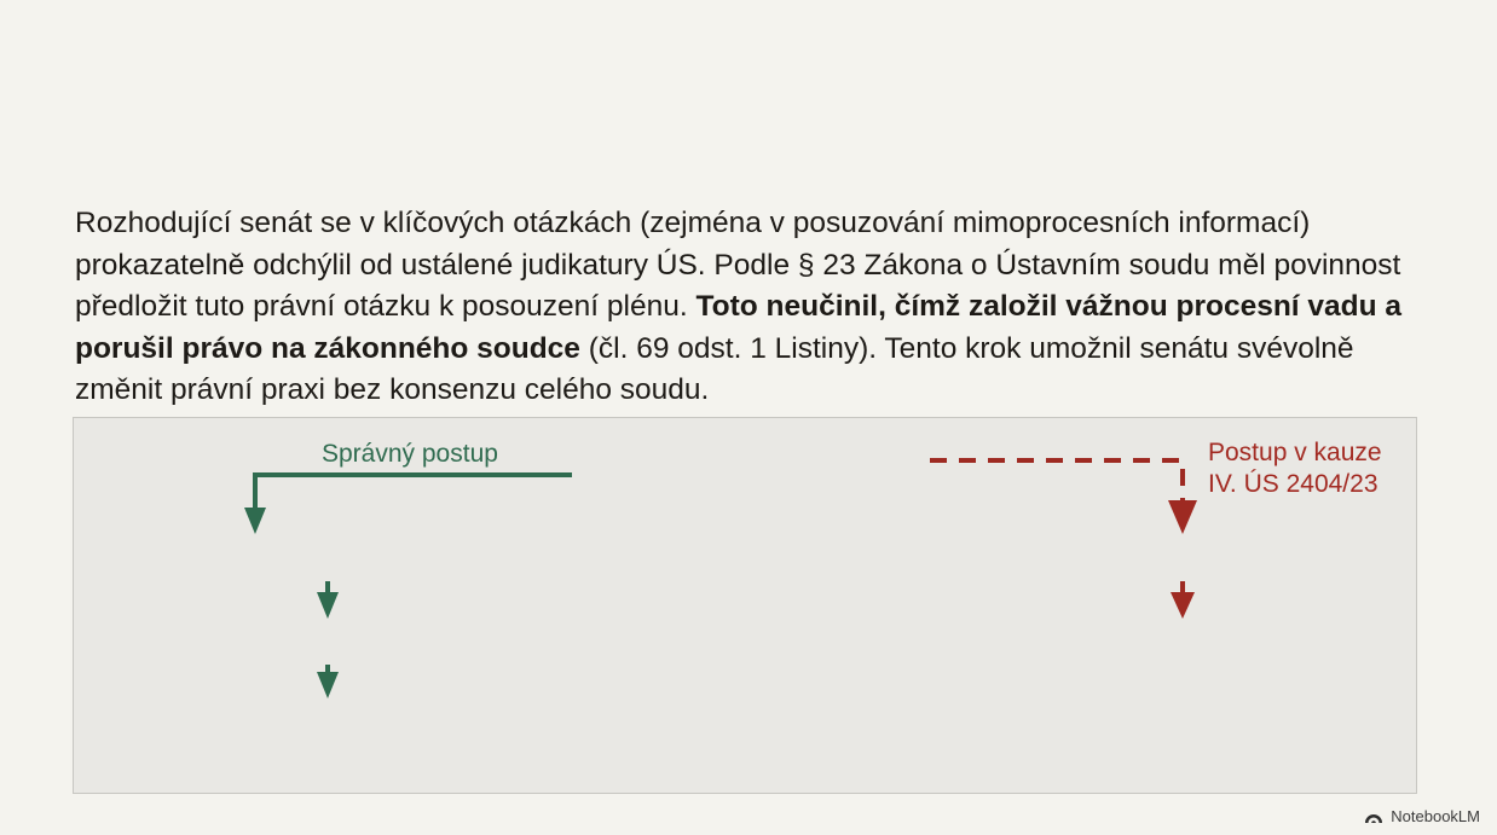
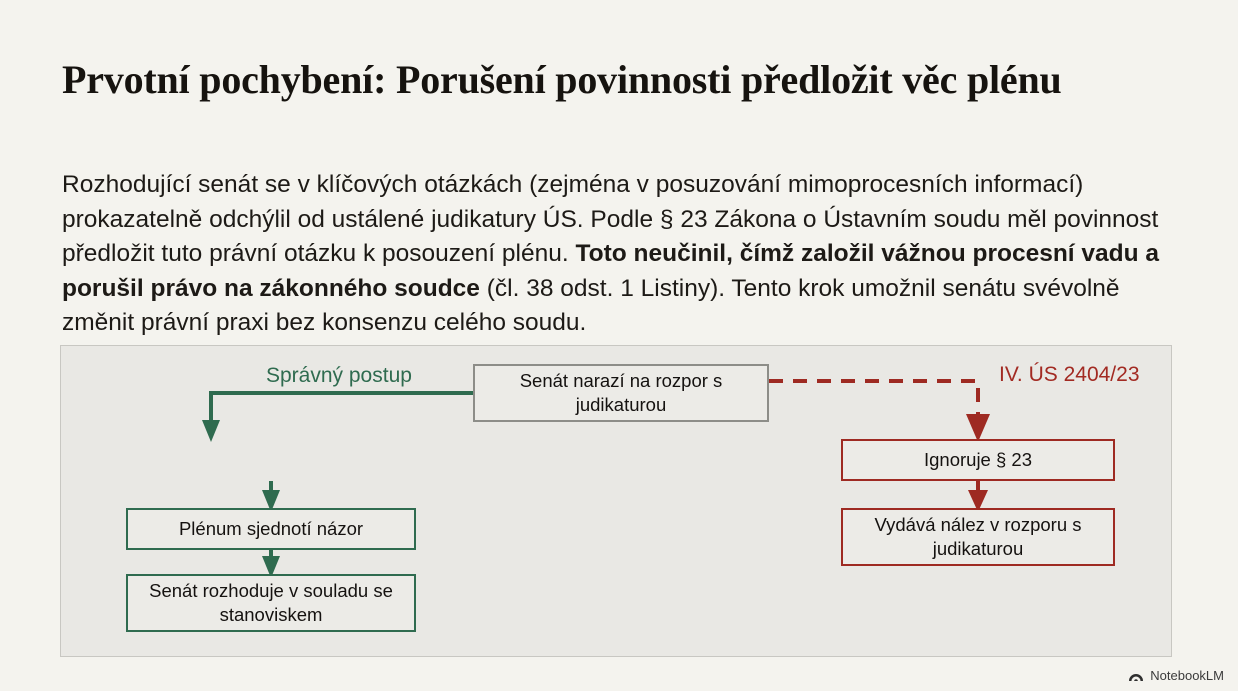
+ Prvotní pochybení: Porušení povinnosti předložit věc plénu
- Rozhodující senát se v klíčových otázkách (zejména v posuzování mimoprocesních informací) prokazatelně odchýlil od ustálené judikatury ÚS. Podle § 23 Zákona o Ústavním soudu měl povinnost předložit tuto právní otázku k posouzení plénu. Toto neučinil, čímž založil vážnou procesní vadu a porušil právo na zákonného soudce (čl. 69 odst. 1 Listiny). Tento krok umožnil senátu svévolně změnit právní praxi bez konsenzu celého soudu.
+ Rozhodující senát se v klíčových otázkách (zejména v posuzování mimoprocesních informací) prokazatelně odchýlil od ustálené judikatury ÚS. Podle § 23 Zákona o Ústavním soudu měl povinnost předložit tuto právní otázku k posouzení plénu. Toto neučinil, čímž založil vážnou procesní vadu a porušil právo na zákonného soudce (čl. 38 odst. 1 Listiny). Tento krok umožnil senátu svévolně změnit právní praxi bez konsenzu celého soudu.
  Správný postup
- Postup v kauze
  IV. ÚS 2404/23
+ Senát narazí na rozpor s judikaturou
+ Plénum sjednotí názor
+ Senát rozhoduje v souladu se stanoviskem
+ Ignoruje § 23
+ Vydává nález v rozporu s judikaturou
  NotebookLM
